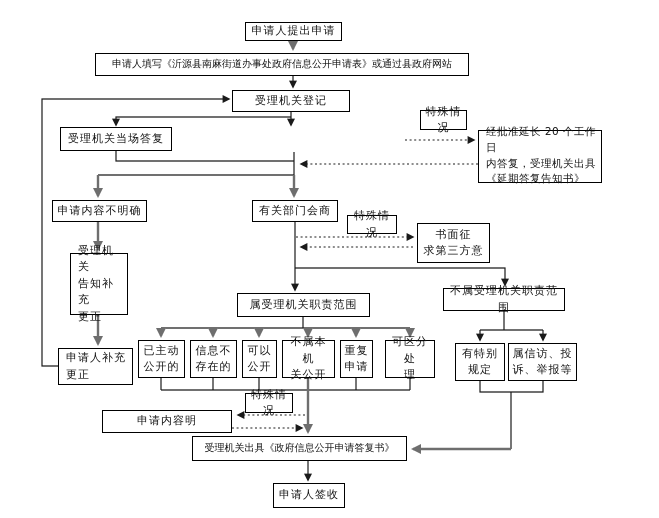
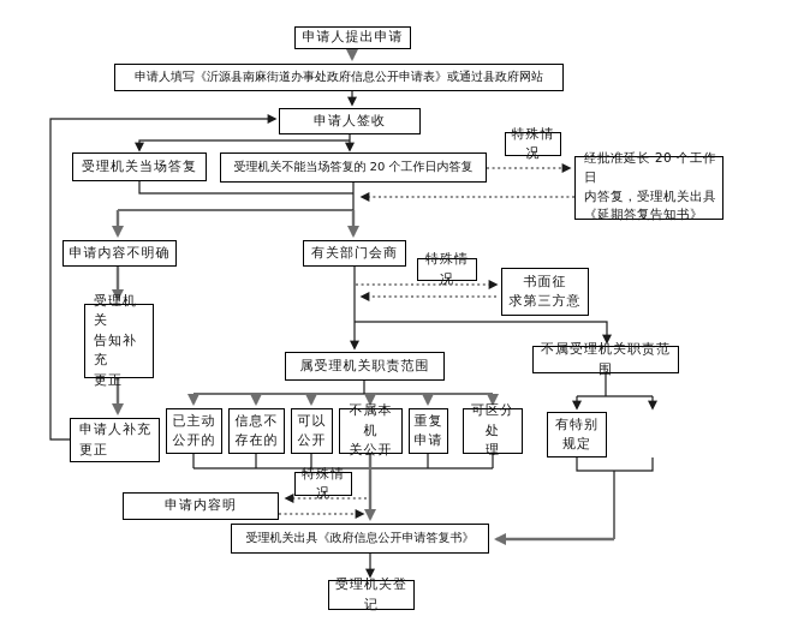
  申请人提出申请
  申请人填写《沂源县南麻街道办事处政府信息公开申请表》或通过县政府网站
- 受理机关登记
+ 申请人签收
  受理机关当场答复
+ 受理机关不能当场答复的 20 个工作日内答复
  特殊情况
  经批准延长 20 个工作日
  内答复，受理机关出具
  《延期答复告知书》
  申请内容不明确
  有关部门会商
  特殊情况
  书面征
  求第三方意
  受理机关
  告知补充
  更正
  属受理机关职责范围
  不属受理机关职责范围
  已主动
  公开的
  信息不
  存在的
  可以
  公开
  不属本机
  关公开
  重复
  申请
  可区分处
  理
  有特别
  规定
- 属信访、投
- 诉、举报等
  申请人补充
  更正
  特殊情况
  申请内容明
  受理机关出具《政府信息公开申请答复书》
- 申请人签收
+ 受理机关登记
